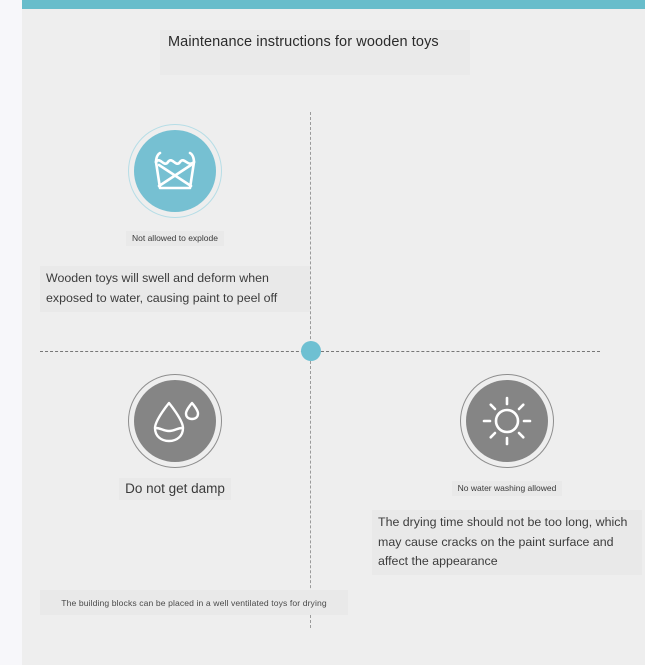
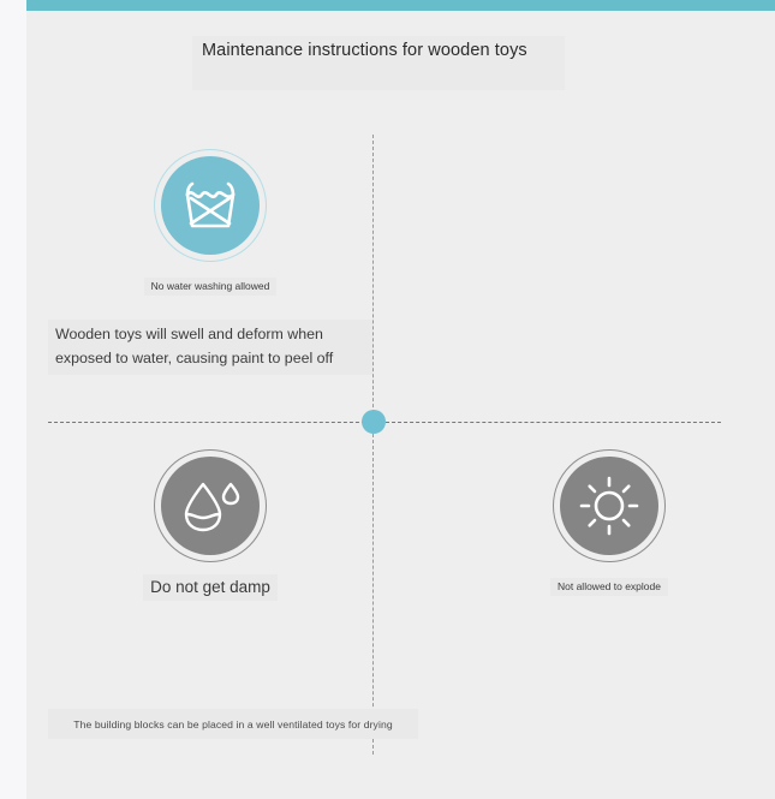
  Maintenance instructions for wooden toys
- Not allowed to explode
+ No water washing allowed
  Wooden toys will swell and deform when exposed to water, causing paint to peel off
  Do not get damp
- No water washing allowed
+ Not allowed to explode
- The drying time should not be too long, which may cause cracks on the paint surface and affect the appearance
  The building blocks can be placed in a well ventilated toys for drying
